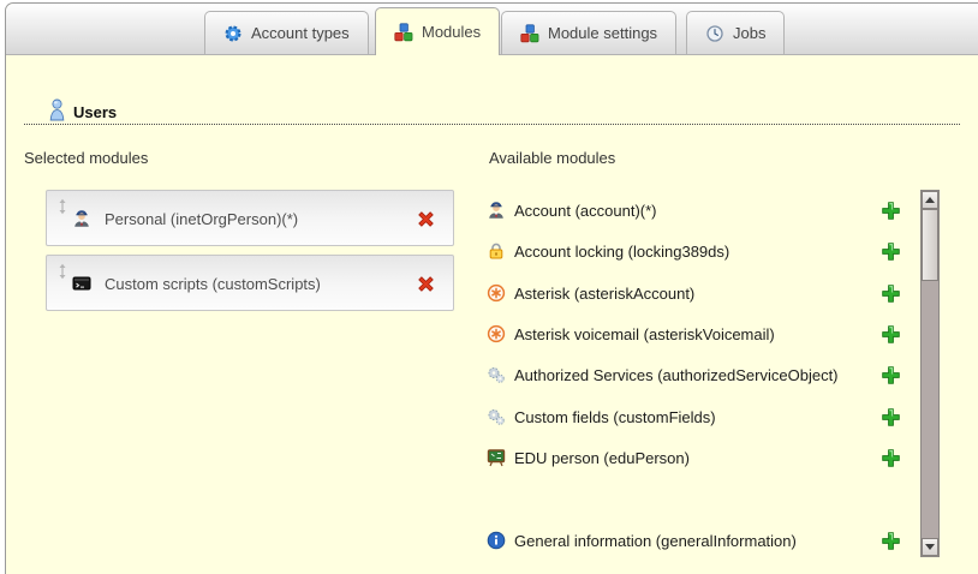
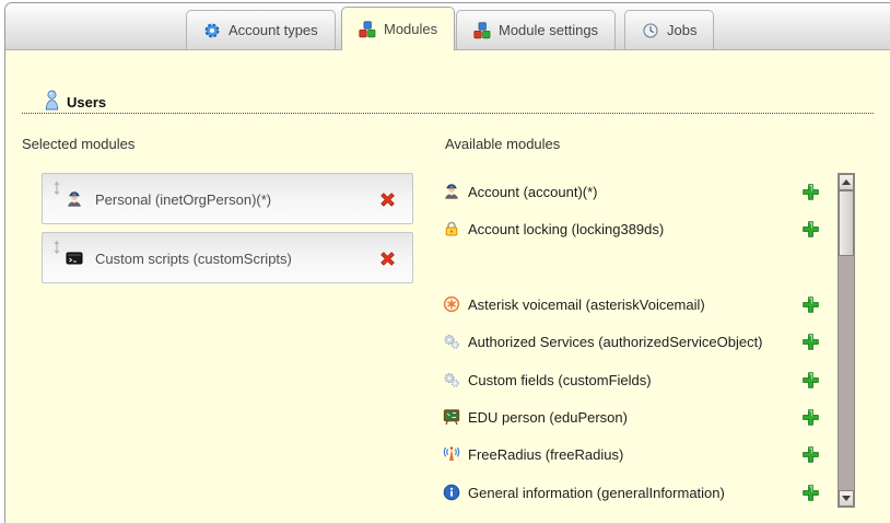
  Account types
  Modules
  Module settings
  Jobs
  Users
  Selected modules
  Available modules
  Personal (inetOrgPerson)(*)
  Custom scripts (customScripts)
  Account (account)(*)
  Account locking (locking389ds)
- Asterisk (asteriskAccount)
  Asterisk voicemail (asteriskVoicemail)
  Authorized Services (authorizedServiceObject)
  Custom fields (customFields)
  EDU person (eduPerson)
+ FreeRadius (freeRadius)
  General information (generalInformation)
